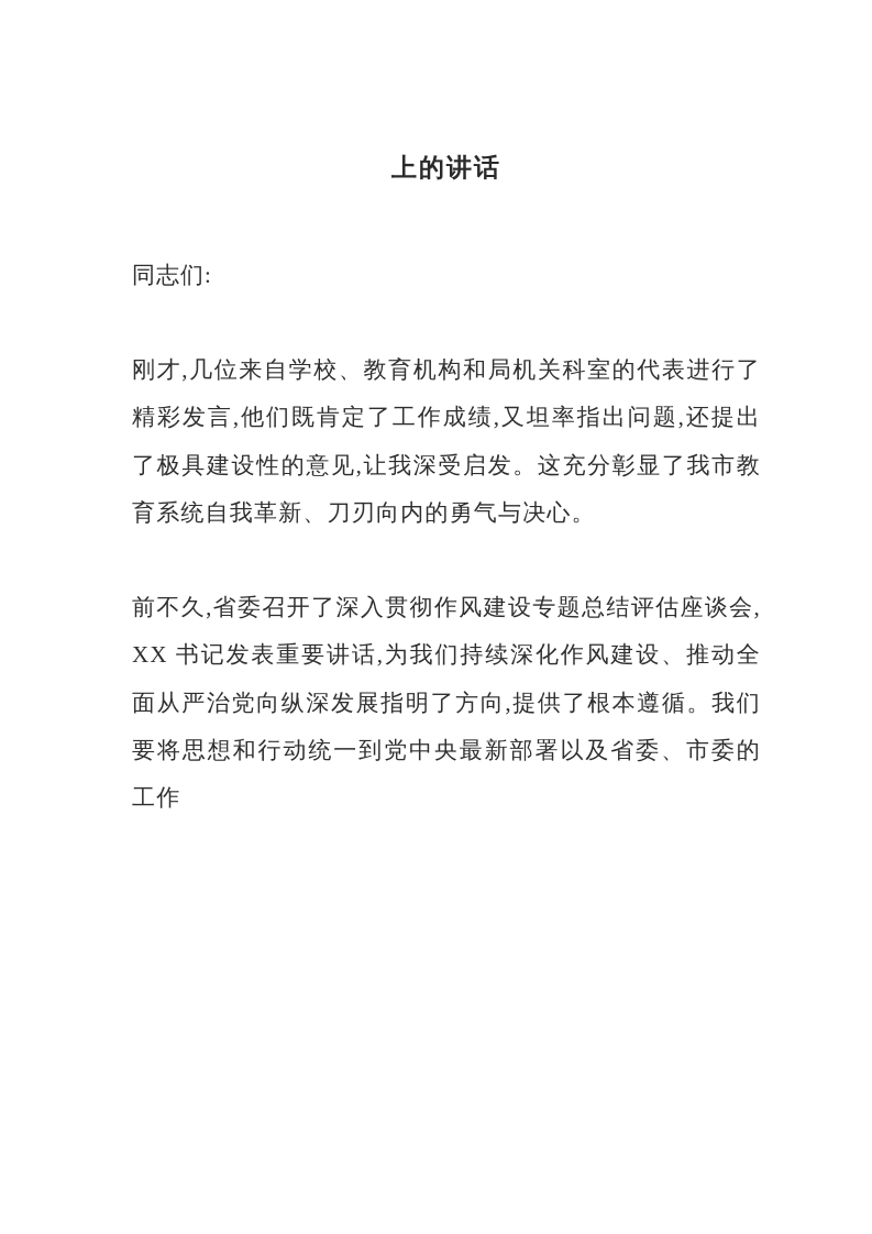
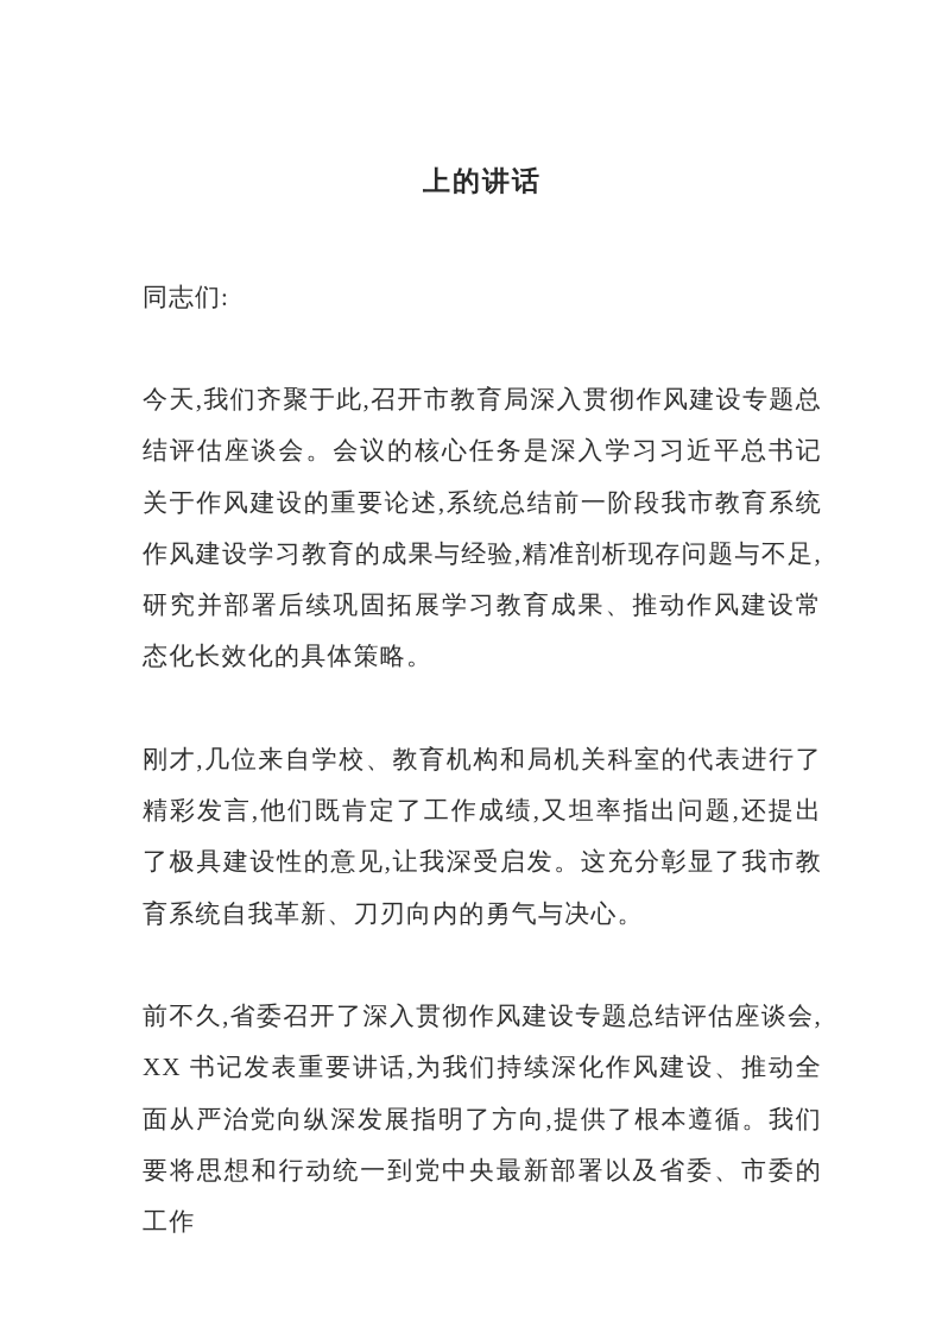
  上的讲话
  同志们:
+ 今天,我们齐聚于此,召开市教育局深入贯彻作风建设专题总结评估座谈会。会议的核心任务是深入学习习近平总书记关于作风建设的重要论述,系统总结前一阶段我市教育系统作风建设学习教育的成果与经验,精准剖析现存问题与不足,研究并部署后续巩固拓展学习教育成果、推动作风建设常态化长效化的具体策略。
  刚才,几位来自学校、教育机构和局机关科室的代表进行了精彩发言,他们既肯定了工作成绩,又坦率指出问题,还提出了极具建设性的意见,让我深受启发。这充分彰显了我市教育系统自我革新、刀刃向内的勇气与决心。
  前不久,省委召开了深入贯彻作风建设专题总结评估座谈会,XX 书记发表重要讲话,为我们持续深化作风建设、推动全面从严治党向纵深发展指明了方向,提供了根本遵循。我们要将思想和行动统一到党中央最新部署以及省委、市委的工作
